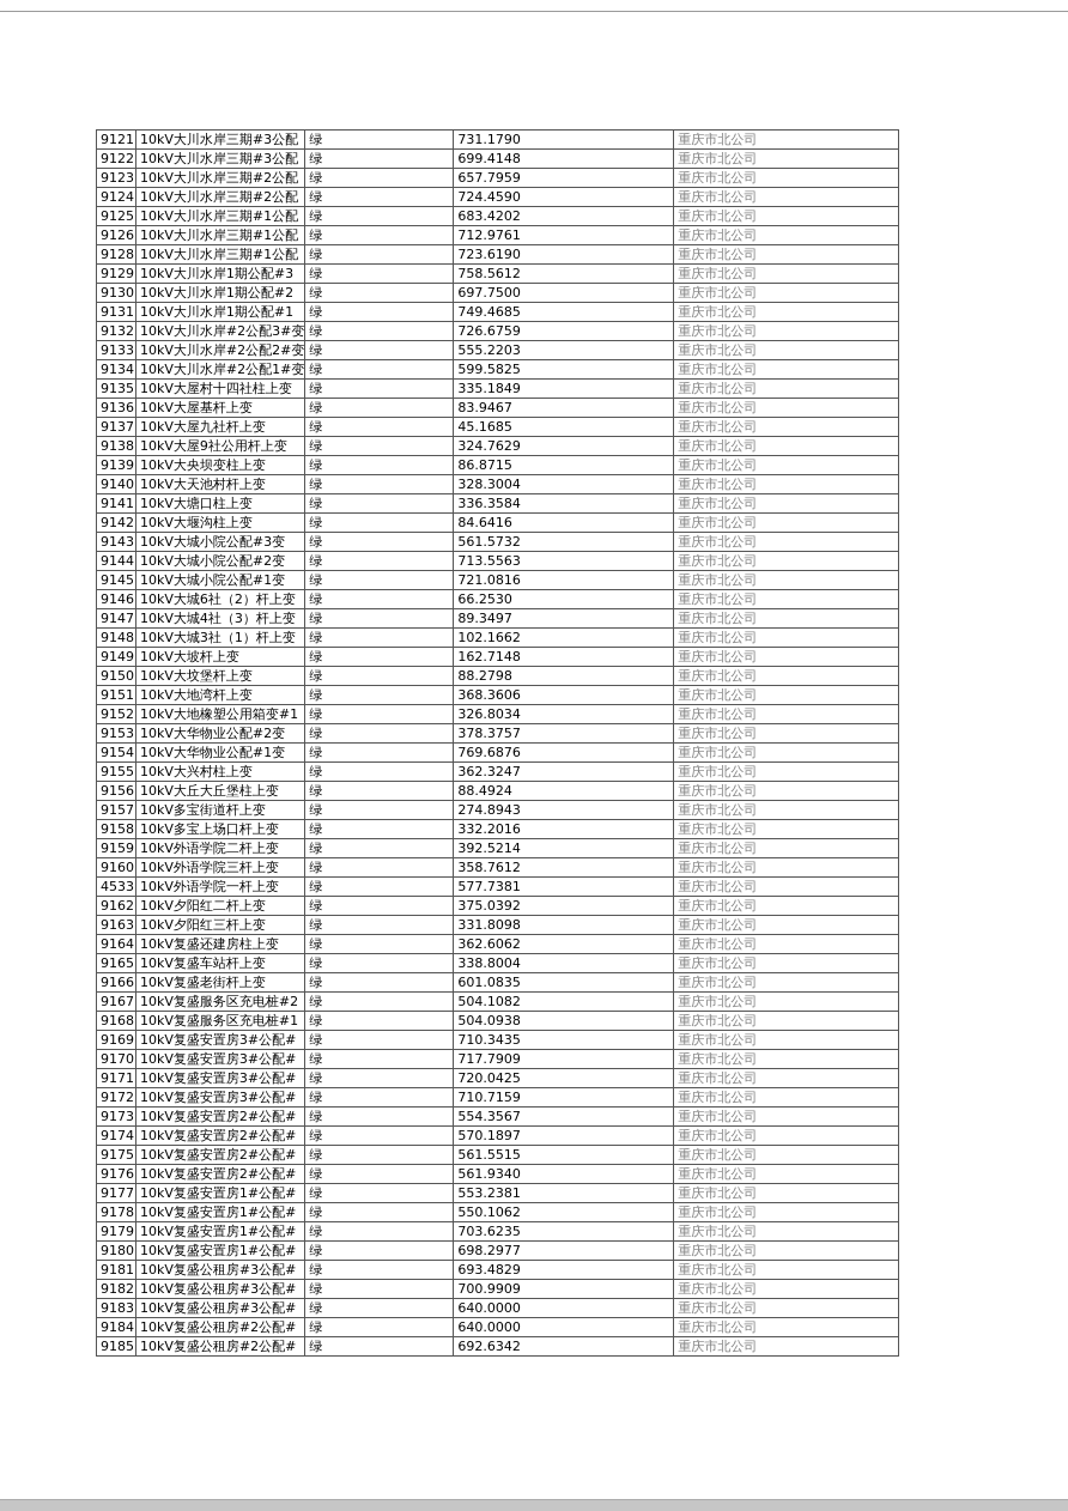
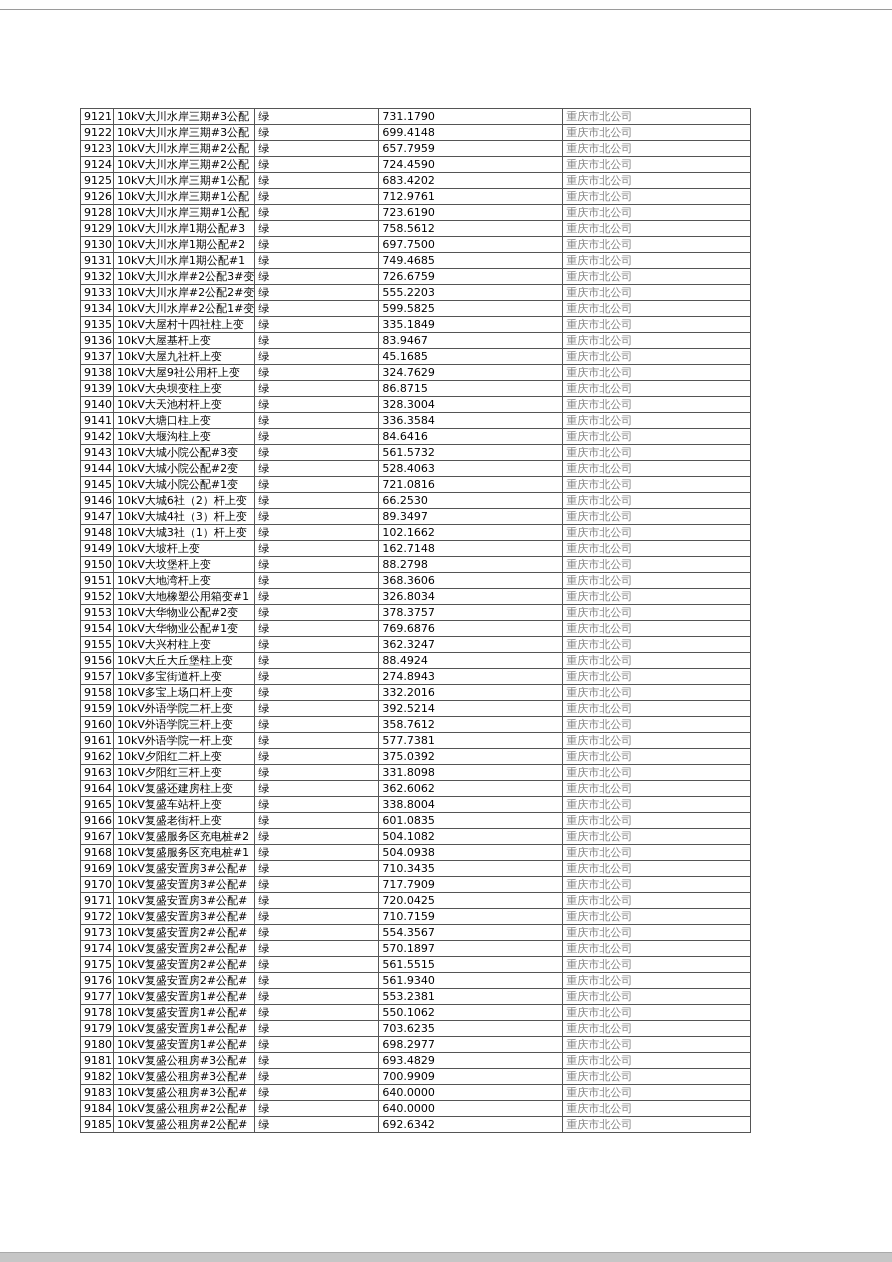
  9121	10kV大川水岸三期#3公配	绿	731.1790	重庆市北公司
  9122	10kV大川水岸三期#3公配	绿	699.4148	重庆市北公司
  9123	10kV大川水岸三期#2公配	绿	657.7959	重庆市北公司
  9124	10kV大川水岸三期#2公配	绿	724.4590	重庆市北公司
  9125	10kV大川水岸三期#1公配	绿	683.4202	重庆市北公司
  9126	10kV大川水岸三期#1公配	绿	712.9761	重庆市北公司
  9128	10kV大川水岸三期#1公配	绿	723.6190	重庆市北公司
  9129	10kV大川水岸1期公配#3	绿	758.5612	重庆市北公司
  9130	10kV大川水岸1期公配#2	绿	697.7500	重庆市北公司
  9131	10kV大川水岸1期公配#1	绿	749.4685	重庆市北公司
  9132	10kV大川水岸#2公配3#变	绿	726.6759	重庆市北公司
  9133	10kV大川水岸#2公配2#变	绿	555.2203	重庆市北公司
  9134	10kV大川水岸#2公配1#变	绿	599.5825	重庆市北公司
  9135	10kV大屋村十四社柱上变	绿	335.1849	重庆市北公司
  9136	10kV大屋基杆上变	绿	83.9467	重庆市北公司
  9137	10kV大屋九社杆上变	绿	45.1685	重庆市北公司
  9138	10kV大屋9社公用杆上变	绿	324.7629	重庆市北公司
  9139	10kV大央坝变柱上变	绿	86.8715	重庆市北公司
  9140	10kV大天池村杆上变	绿	328.3004	重庆市北公司
  9141	10kV大塘口柱上变	绿	336.3584	重庆市北公司
  9142	10kV大堰沟柱上变	绿	84.6416	重庆市北公司
  9143	10kV大城小院公配#3变	绿	561.5732	重庆市北公司
- 9144	10kV大城小院公配#2变	绿	713.5563	重庆市北公司
+ 9144	10kV大城小院公配#2变	绿	528.4063	重庆市北公司
  9145	10kV大城小院公配#1变	绿	721.0816	重庆市北公司
  9146	10kV大城6社（2）杆上变	绿	66.2530	重庆市北公司
  9147	10kV大城4社（3）杆上变	绿	89.3497	重庆市北公司
  9148	10kV大城3社（1）杆上变	绿	102.1662	重庆市北公司
  9149	10kV大坡杆上变	绿	162.7148	重庆市北公司
  9150	10kV大坟堡杆上变	绿	88.2798	重庆市北公司
  9151	10kV大地湾杆上变	绿	368.3606	重庆市北公司
  9152	10kV大地橡塑公用箱变#1	绿	326.8034	重庆市北公司
  9153	10kV大华物业公配#2变	绿	378.3757	重庆市北公司
  9154	10kV大华物业公配#1变	绿	769.6876	重庆市北公司
  9155	10kV大兴村柱上变	绿	362.3247	重庆市北公司
  9156	10kV大丘大丘堡柱上变	绿	88.4924	重庆市北公司
  9157	10kV多宝街道杆上变	绿	274.8943	重庆市北公司
  9158	10kV多宝上场口杆上变	绿	332.2016	重庆市北公司
  9159	10kV外语学院二杆上变	绿	392.5214	重庆市北公司
  9160	10kV外语学院三杆上变	绿	358.7612	重庆市北公司
- 4533	10kV外语学院一杆上变	绿	577.7381	重庆市北公司
+ 9161	10kV外语学院一杆上变	绿	577.7381	重庆市北公司
  9162	10kV夕阳红二杆上变	绿	375.0392	重庆市北公司
  9163	10kV夕阳红三杆上变	绿	331.8098	重庆市北公司
  9164	10kV复盛还建房柱上变	绿	362.6062	重庆市北公司
  9165	10kV复盛车站杆上变	绿	338.8004	重庆市北公司
  9166	10kV复盛老街杆上变	绿	601.0835	重庆市北公司
  9167	10kV复盛服务区充电桩#2	绿	504.1082	重庆市北公司
  9168	10kV复盛服务区充电桩#1	绿	504.0938	重庆市北公司
  9169	10kV复盛安置房3#公配#	绿	710.3435	重庆市北公司
  9170	10kV复盛安置房3#公配#	绿	717.7909	重庆市北公司
  9171	10kV复盛安置房3#公配#	绿	720.0425	重庆市北公司
  9172	10kV复盛安置房3#公配#	绿	710.7159	重庆市北公司
  9173	10kV复盛安置房2#公配#	绿	554.3567	重庆市北公司
  9174	10kV复盛安置房2#公配#	绿	570.1897	重庆市北公司
  9175	10kV复盛安置房2#公配#	绿	561.5515	重庆市北公司
  9176	10kV复盛安置房2#公配#	绿	561.9340	重庆市北公司
  9177	10kV复盛安置房1#公配#	绿	553.2381	重庆市北公司
  9178	10kV复盛安置房1#公配#	绿	550.1062	重庆市北公司
  9179	10kV复盛安置房1#公配#	绿	703.6235	重庆市北公司
  9180	10kV复盛安置房1#公配#	绿	698.2977	重庆市北公司
  9181	10kV复盛公租房#3公配#	绿	693.4829	重庆市北公司
  9182	10kV复盛公租房#3公配#	绿	700.9909	重庆市北公司
  9183	10kV复盛公租房#3公配#	绿	640.0000	重庆市北公司
  9184	10kV复盛公租房#2公配#	绿	640.0000	重庆市北公司
  9185	10kV复盛公租房#2公配#	绿	692.6342	重庆市北公司
